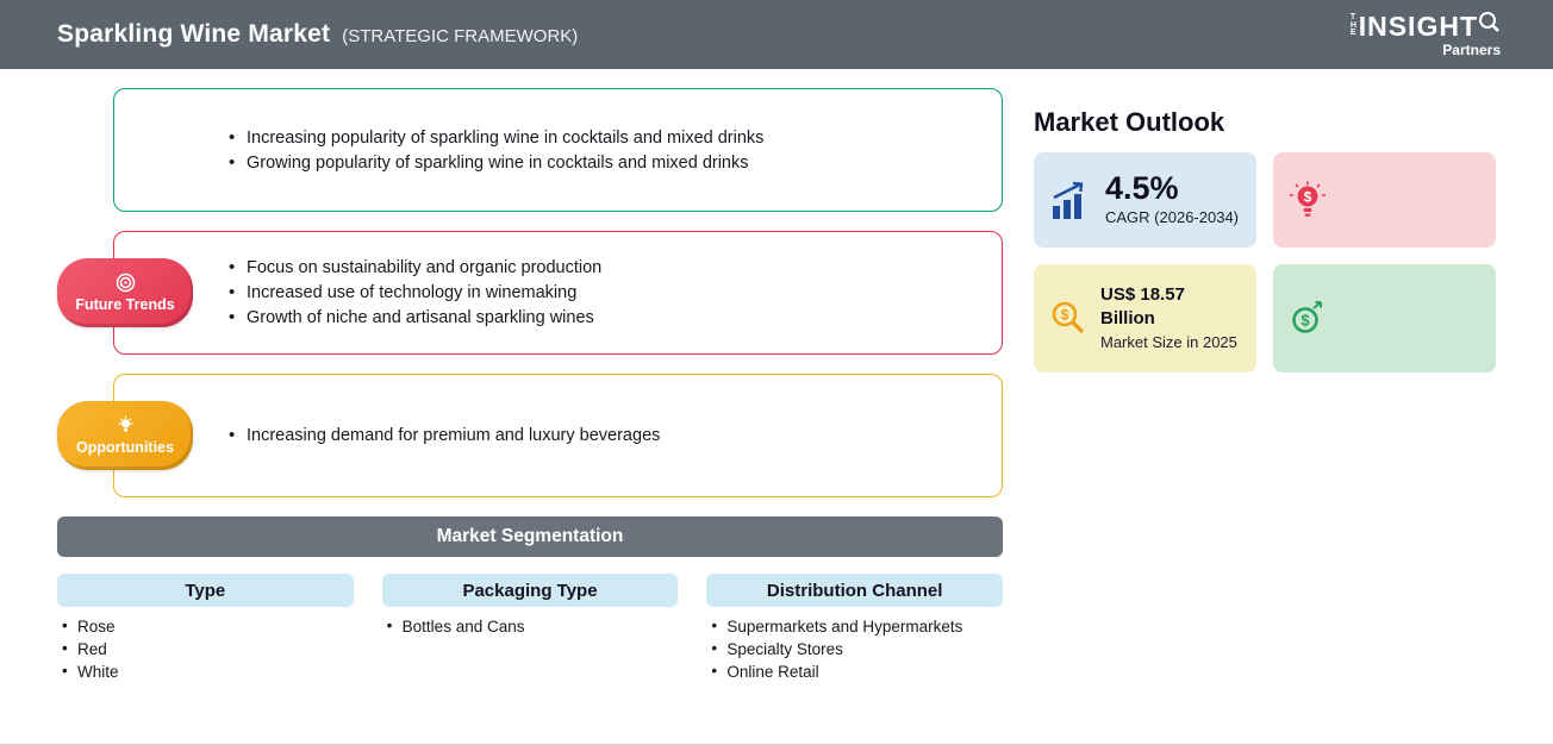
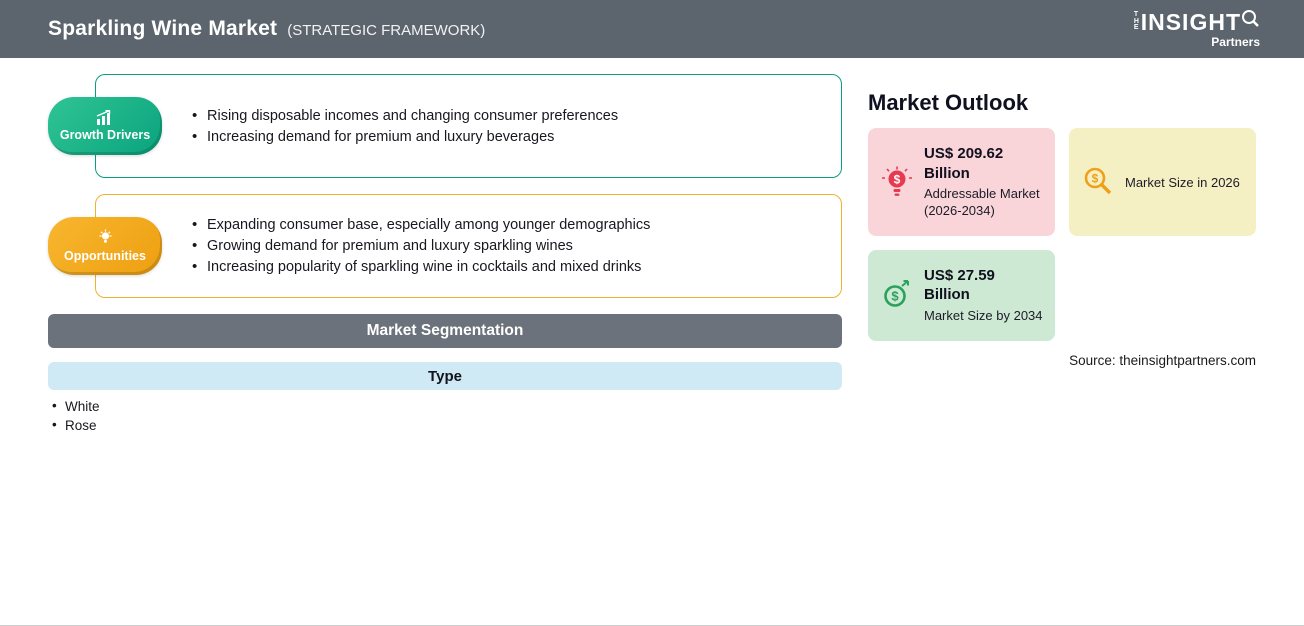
  Sparkling Wine Market
  (STRATEGIC FRAMEWORK)
  INSIGHT
  Partners
+ Growth Drivers
+ Rising disposable incomes and changing consumer preferences
- Increasing popularity of sparkling wine in cocktails and mixed drinks
+ Increasing demand for premium and luxury beverages
- Growing popularity of sparkling wine in cocktails and mixed drinks
- Future Trends
- Focus on sustainability and organic production
- Increased use of technology in winemaking
- Growth of niche and artisanal sparkling wines
  Opportunities
+ Expanding consumer base, especially among younger demographics
+ Growing demand for premium and luxury sparkling wines
- Increasing demand for premium and luxury beverages
+ Increasing popularity of sparkling wine in cocktails and mixed drinks
  Market Segmentation
  Type
- Rose
+ White
- Red
- White
+ Rose
- Packaging Type
- Bottles and Cans
- Distribution Channel
- Supermarkets and Hypermarkets
- Specialty Stores
- Online Retail
  Market Outlook
- 4.5%
- CAGR (2026-2034)
  $
+ US$ 209.62 Billion
+ Addressable Market (2026-2034)
  $
- US$ 18.57 Billion
- Market Size in 2025
+ Market Size in 2026
  $
+ US$ 27.59 Billion
+ Market Size by 2034
+ Source: theinsightpartners.com
